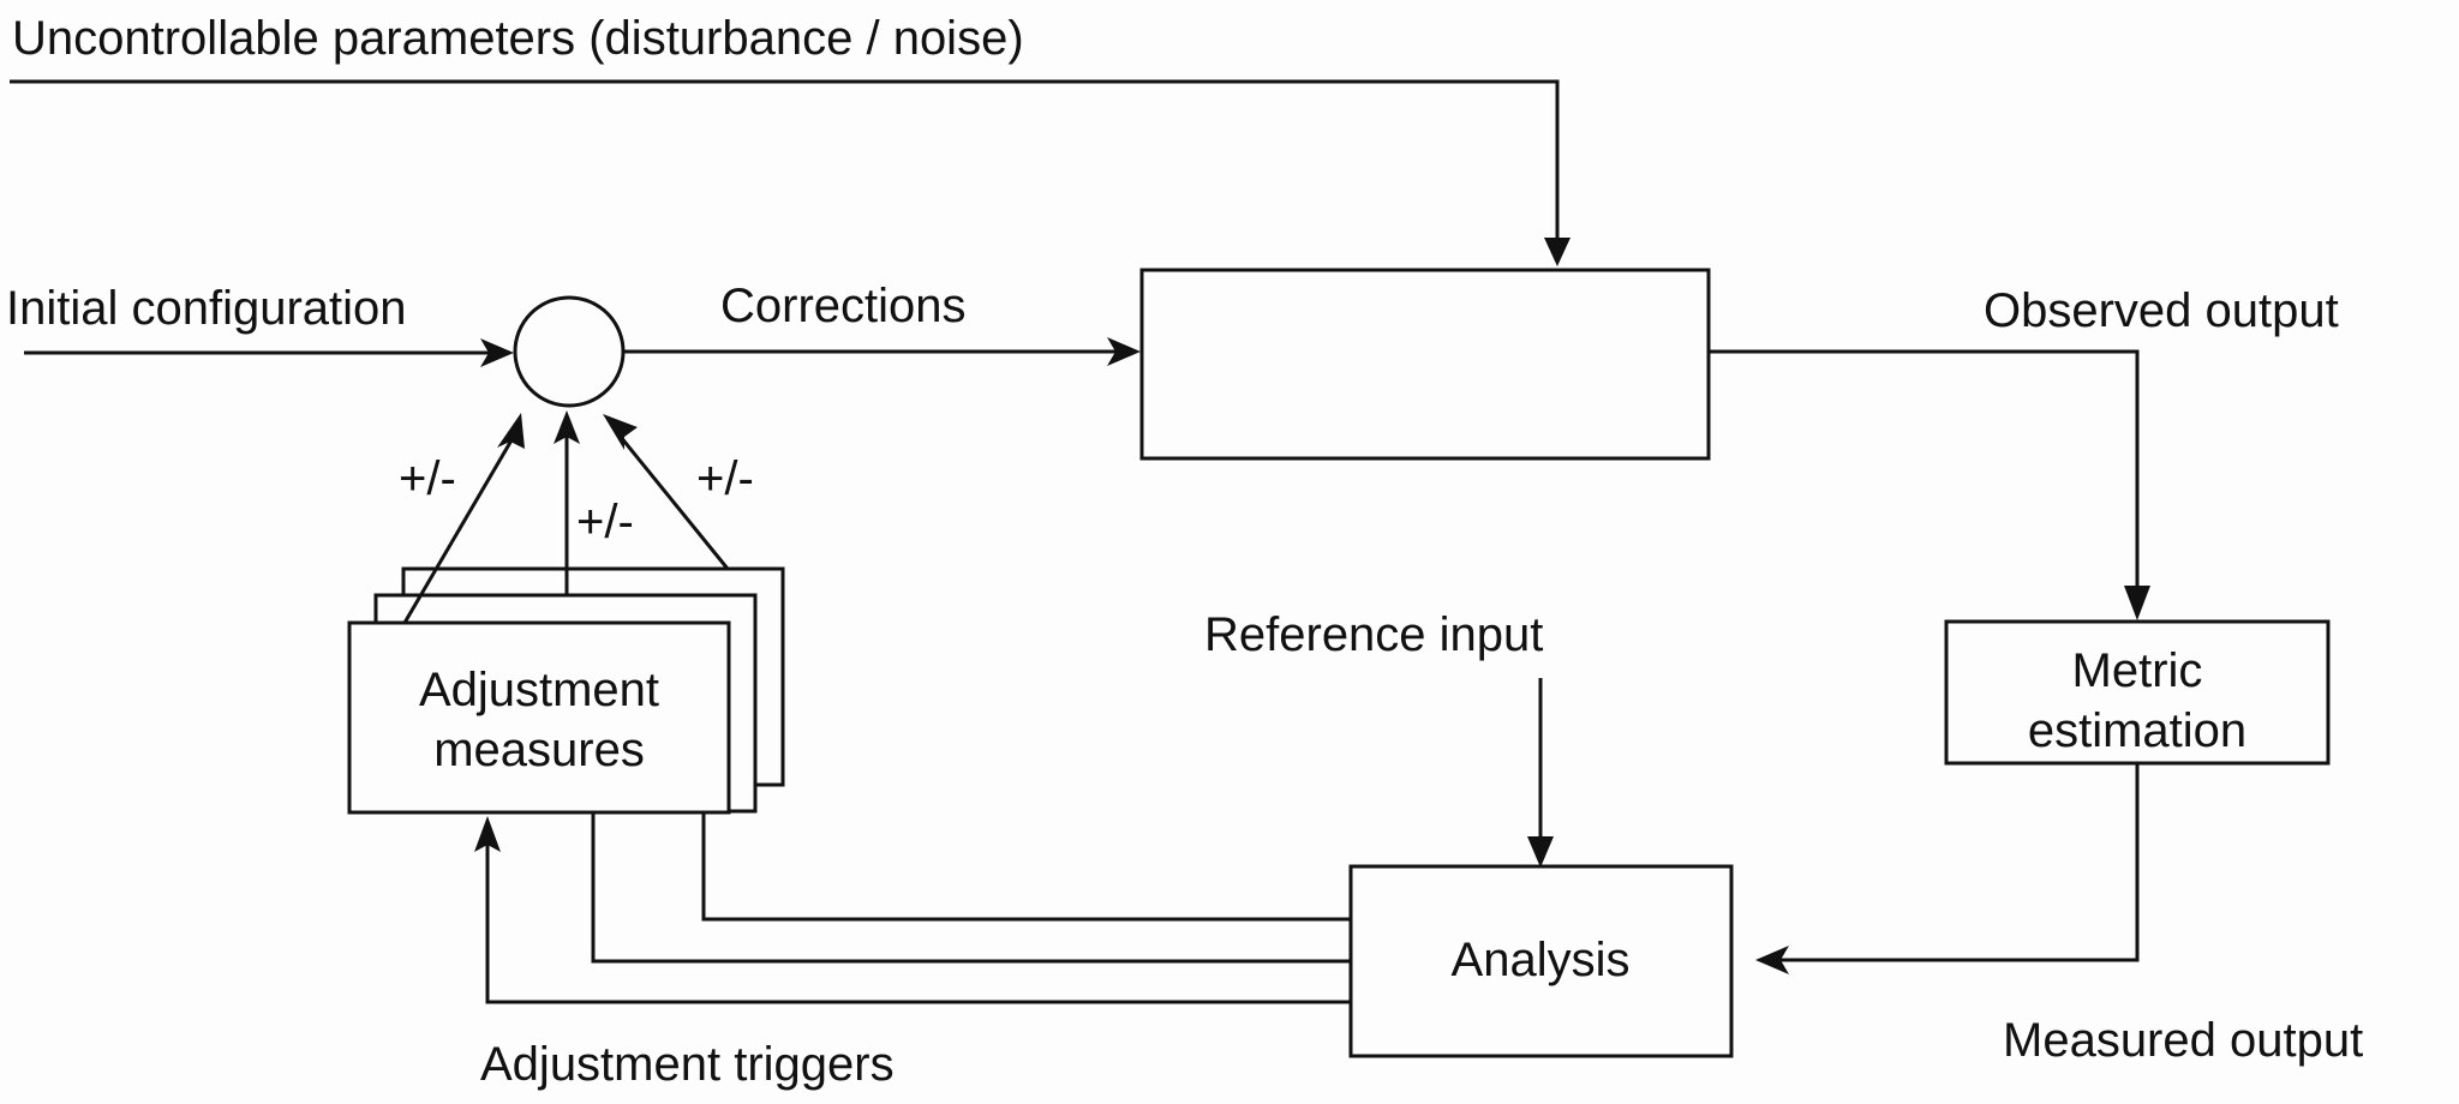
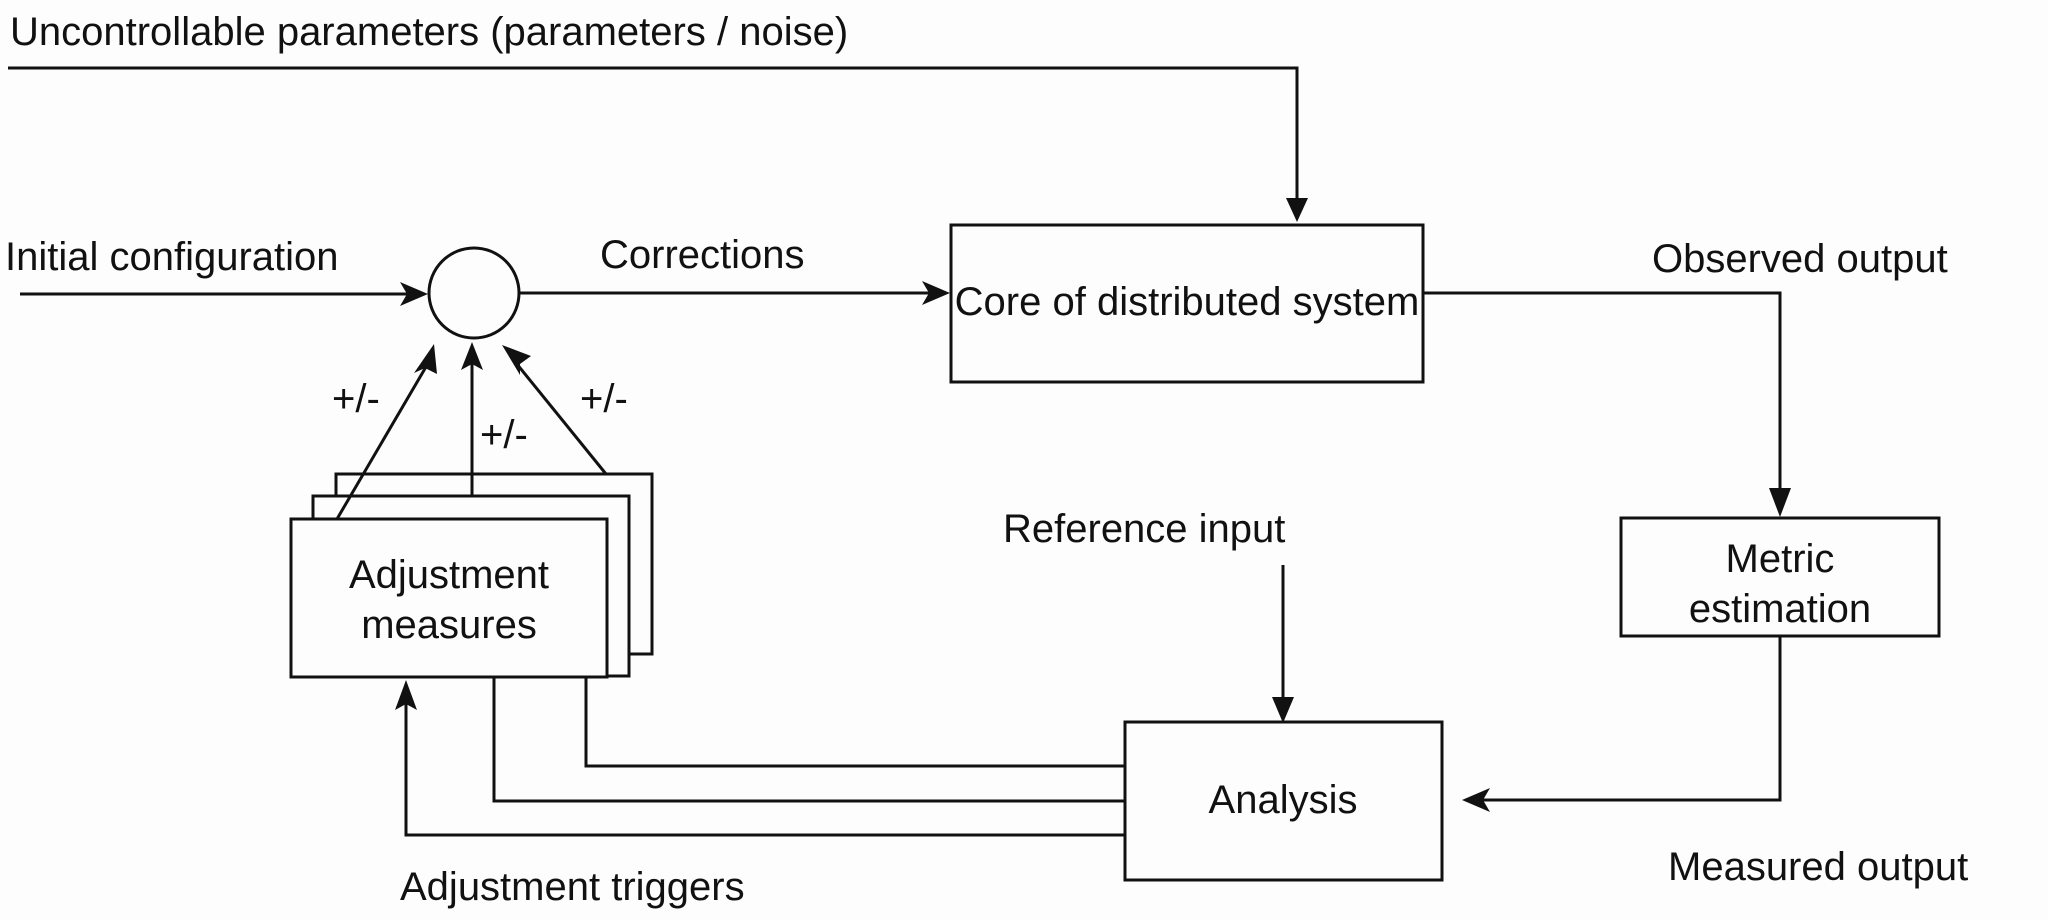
- Uncontrollable parameters (disturbance / noise)
+ Uncontrollable parameters (parameters / noise)
  Initial configuration
  Corrections
+ Core of distributed system
  Observed output
  Metric
  estimation
  Measured output
  Reference input
  Analysis
  Adjustment triggers
  Adjustment
  measures
  +/-
  +/-
  +/-
